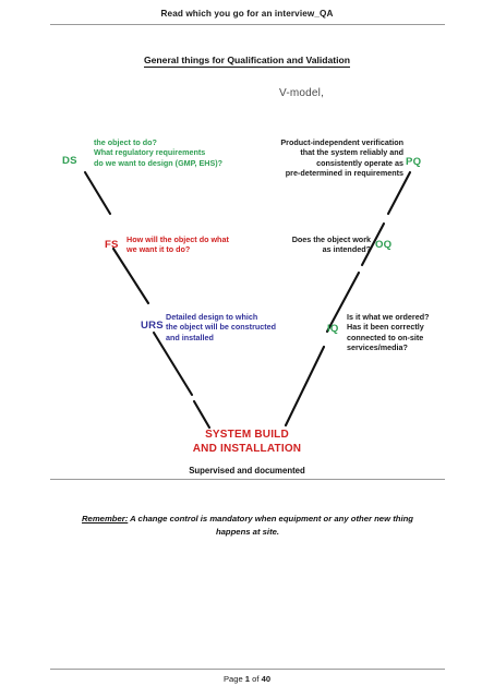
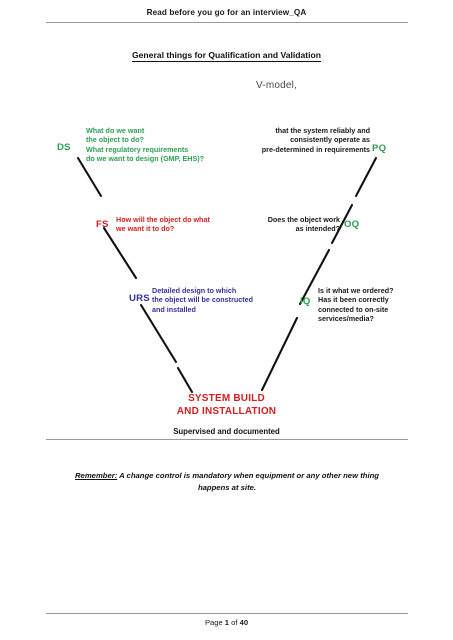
- Read which you go for an interview_QA
+ Read before you go for an interview_QA
  General things for Qualification and Validation
  V-model,
  DS
+ What do we want
  the object to do?
  What regulatory requirements
  do we want to design (GMP, EHS)?
  PQ
- Product-independent verification
  that the system reliably and
  consistently operate as
  pre-determined in requirements
  FS
  How will the object do what
  we want it to do?
  OQ
  Does the object work
  as intended?
  URS
  Detailed design to which
  the object will be constructed
  and installed
  IQ
  Is it what we ordered?
  Has it been correctly
  connected to on-site
  services/media?
  SYSTEM BUILD
  AND INSTALLATION
  Supervised and documented
  Remember: A change control is mandatory when equipment or any other new thing happens at site.
  Page 1 of 40
